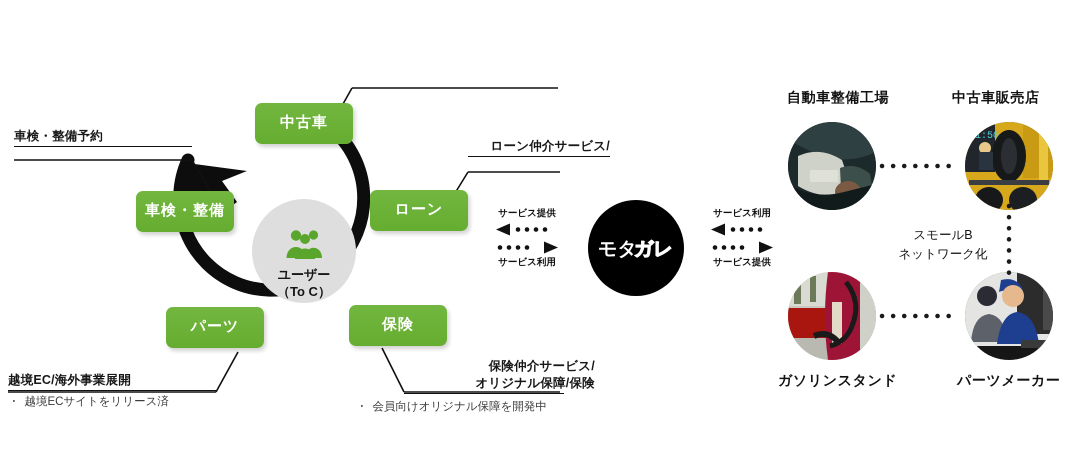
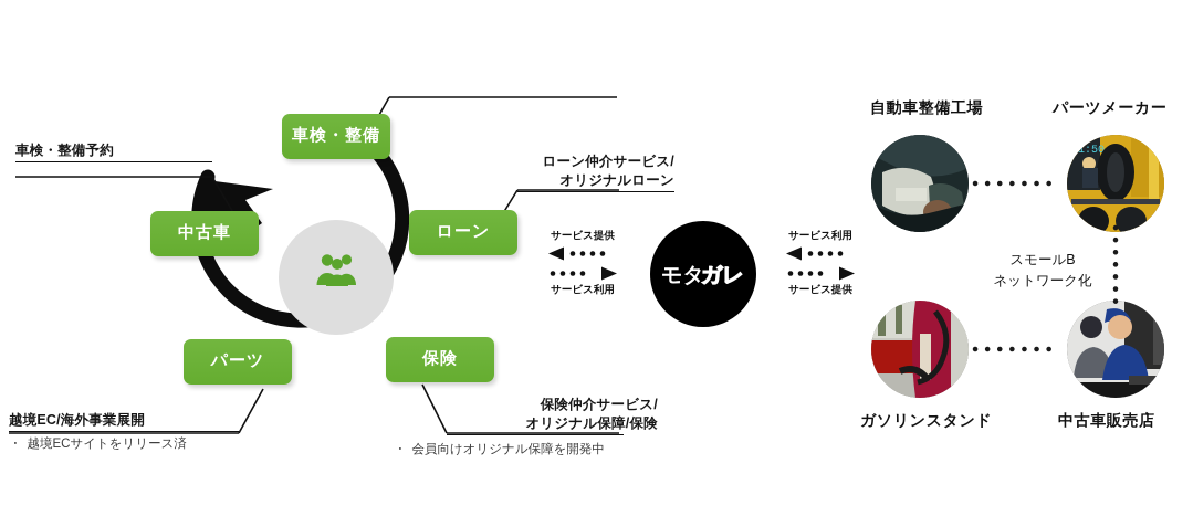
- ユーザー
- （To C）
- 中古車
+ 車検・整備
  ローン
  保険
  パーツ
- 車検・整備
+ 中古車
  ローン仲介サービス/
+ オリジナルローン
  保険仲介サービス/
  オリジナル保障/保険
  ・ 会員向けオリジナル保障を開発中
  越境EC/海外事業展開
  ・ 越境ECサイトをリリース済
  車検・整備予約
  サービス提供
  サービス利用
  サービス利用
  サービス提供
  モタ
  ガレ
  自動車整備工場
- 中古車販売店
+ パーツメーカー
  ガソリンスタンド
- パーツメーカー
+ 中古車販売店
  1:50
  スモールB
  ネットワーク化
